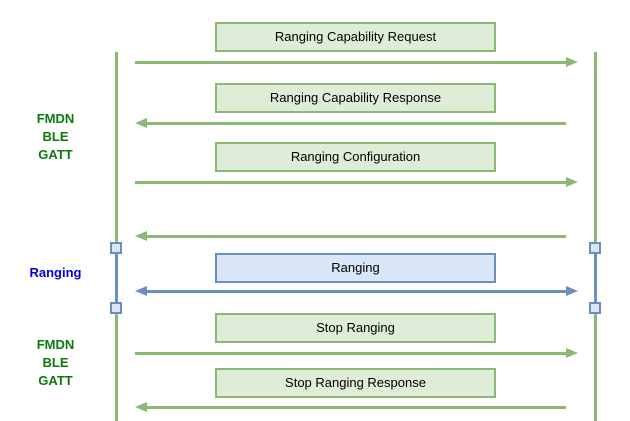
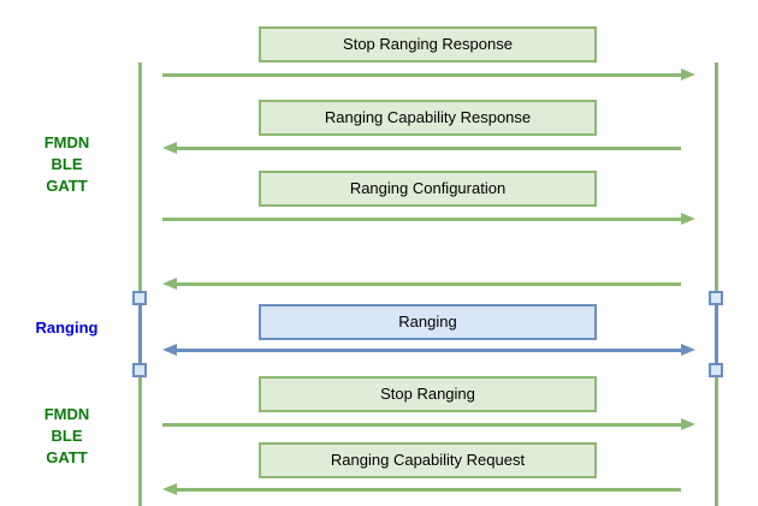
  FMDN
  BLE
  GATT
  Ranging
  FMDN
  BLE
  GATT
- Ranging Capability Request
+ Stop Ranging Response
  Ranging Capability Response
  Ranging Configuration
  Ranging
  Stop Ranging
- Stop Ranging Response
+ Ranging Capability Request
